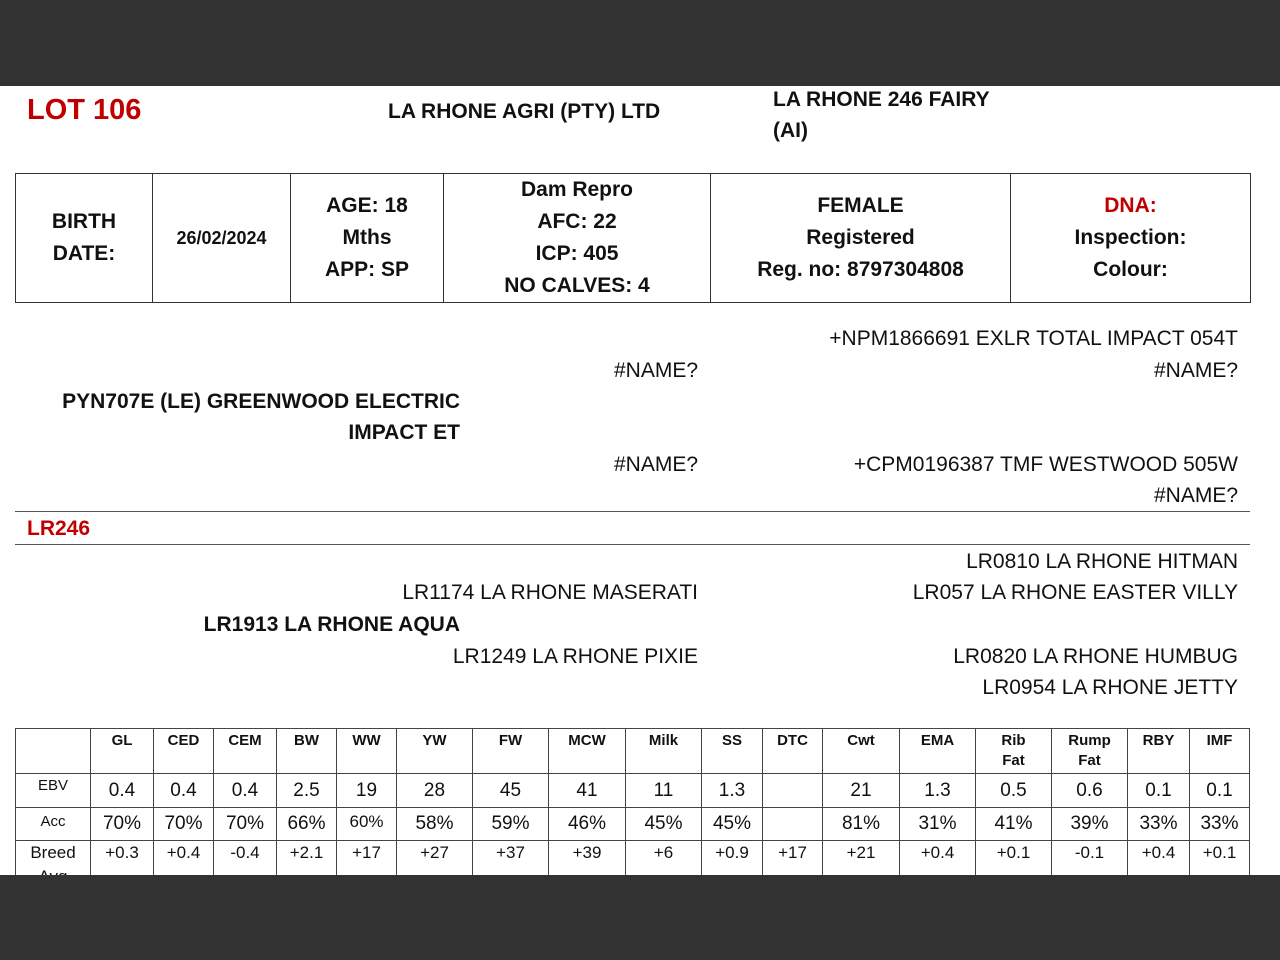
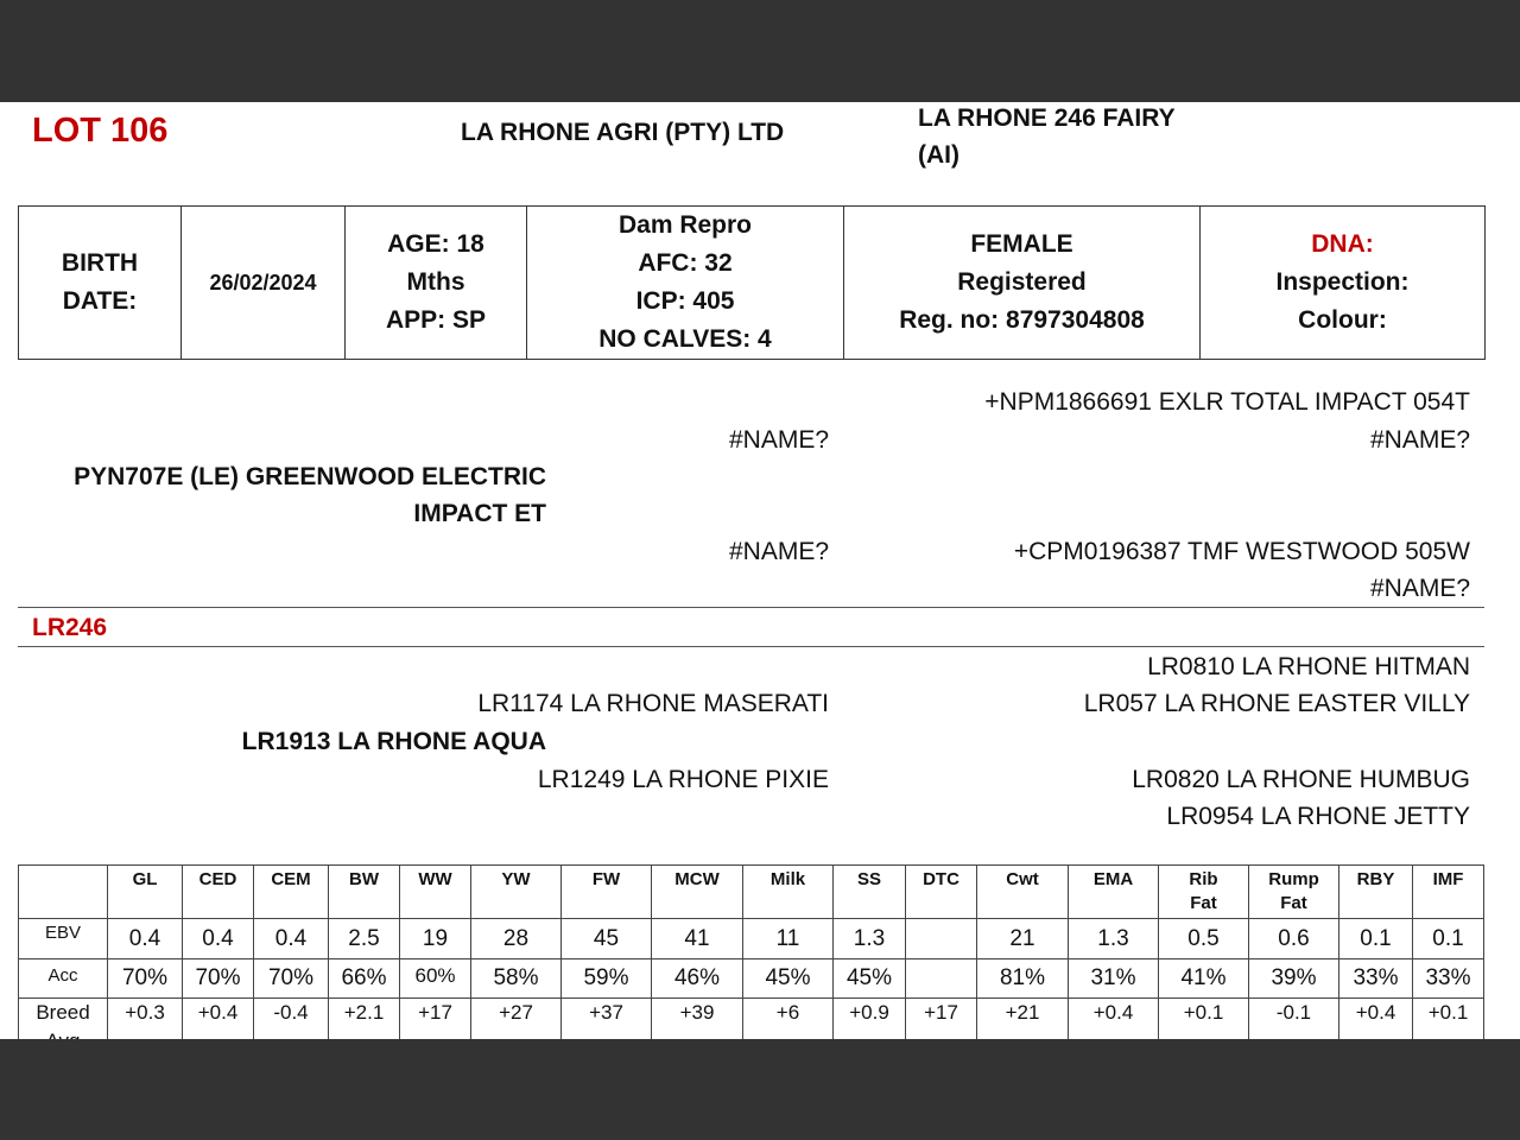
  LOT 106
  LA RHONE AGRI (PTY) LTD
  LA RHONE 246 FAIRY
  (AI)
- BIRTH DATE:	26/02/2024	AGE: 18 Mths APP: SP	Dam Repro AFC: 22 ICP: 405 NO CALVES: 4	FEMALE Registered Reg. no: 8797304808	DNA: Inspection: Colour:
+ BIRTH DATE:	26/02/2024	AGE: 18 Mths APP: SP	Dam Repro AFC: 32 ICP: 405 NO CALVES: 4	FEMALE Registered Reg. no: 8797304808	DNA: Inspection: Colour:
  +NPM1866691 EXLR TOTAL IMPACT 054T
  #NAME?
  #NAME?
  PYN707E (LE) GREENWOOD ELECTRIC
  IMPACT ET
  #NAME?
  +CPM0196387 TMF WESTWOOD 505W
  #NAME?
  LR246
  LR0810 LA RHONE HITMAN
  LR1174 LA RHONE MASERATI
  LR057 LA RHONE EASTER VILLY
  LR1913 LA RHONE AQUA
  LR1249 LA RHONE PIXIE
  LR0820 LA RHONE HUMBUG
  LR0954 LA RHONE JETTY
  	GL	CED	CEM	BW	WW	YW	FW	MCW	Milk	SS	DTC	Cwt	EMA	RibFat	RumpFat	RBY	IMF
  EBV	0.4	0.4	0.4	2.5	19	28	45	41	11	1.3		21	1.3	0.5	0.6	0.1	0.1
  Acc	70%	70%	70%	66%	60%	58%	59%	46%	45%	45%		81%	31%	41%	39%	33%	33%
  Breed	+0.3	+0.4	-0.4	+2.1	+17	+27	+37	+39	+6	+0.9	+17	+21	+0.4	+0.1	-0.1	+0.4	+0.1
